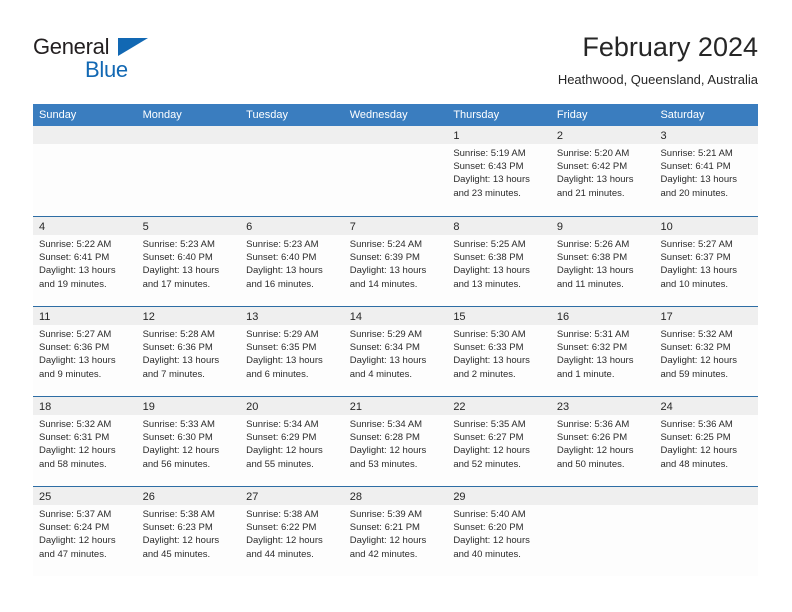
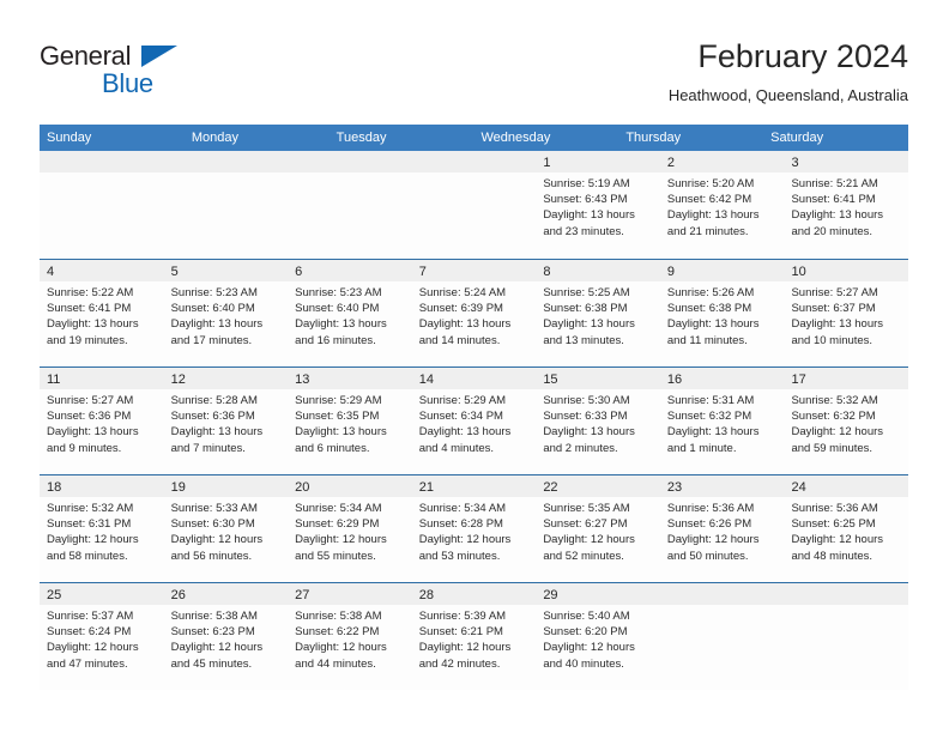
  General
  Blue
  February 2024
  Heathwood, Queensland, Australia
  Sunday
  Monday
  Tuesday
  Wednesday
  Thursday
- Friday
  Saturday
  1
  Sunrise: 5:19 AM
  Sunset: 6:43 PM
  Daylight: 13 hours
  and 23 minutes.
  2
  Sunrise: 5:20 AM
  Sunset: 6:42 PM
  Daylight: 13 hours
  and 21 minutes.
  3
  Sunrise: 5:21 AM
  Sunset: 6:41 PM
  Daylight: 13 hours
  and 20 minutes.
  4
  Sunrise: 5:22 AM
  Sunset: 6:41 PM
  Daylight: 13 hours
  and 19 minutes.
  5
  Sunrise: 5:23 AM
  Sunset: 6:40 PM
  Daylight: 13 hours
  and 17 minutes.
  6
  Sunrise: 5:23 AM
  Sunset: 6:40 PM
  Daylight: 13 hours
  and 16 minutes.
  7
  Sunrise: 5:24 AM
  Sunset: 6:39 PM
  Daylight: 13 hours
  and 14 minutes.
  8
  Sunrise: 5:25 AM
  Sunset: 6:38 PM
  Daylight: 13 hours
  and 13 minutes.
  9
  Sunrise: 5:26 AM
  Sunset: 6:38 PM
  Daylight: 13 hours
  and 11 minutes.
  10
  Sunrise: 5:27 AM
  Sunset: 6:37 PM
  Daylight: 13 hours
  and 10 minutes.
  11
  Sunrise: 5:27 AM
  Sunset: 6:36 PM
  Daylight: 13 hours
  and 9 minutes.
  12
  Sunrise: 5:28 AM
  Sunset: 6:36 PM
  Daylight: 13 hours
  and 7 minutes.
  13
  Sunrise: 5:29 AM
  Sunset: 6:35 PM
  Daylight: 13 hours
  and 6 minutes.
  14
  Sunrise: 5:29 AM
  Sunset: 6:34 PM
  Daylight: 13 hours
  and 4 minutes.
  15
  Sunrise: 5:30 AM
  Sunset: 6:33 PM
  Daylight: 13 hours
  and 2 minutes.
  16
  Sunrise: 5:31 AM
  Sunset: 6:32 PM
  Daylight: 13 hours
  and 1 minute.
  17
  Sunrise: 5:32 AM
  Sunset: 6:32 PM
  Daylight: 12 hours
  and 59 minutes.
  18
  Sunrise: 5:32 AM
  Sunset: 6:31 PM
  Daylight: 12 hours
  and 58 minutes.
  19
  Sunrise: 5:33 AM
  Sunset: 6:30 PM
  Daylight: 12 hours
  and 56 minutes.
  20
  Sunrise: 5:34 AM
  Sunset: 6:29 PM
  Daylight: 12 hours
  and 55 minutes.
  21
  Sunrise: 5:34 AM
  Sunset: 6:28 PM
  Daylight: 12 hours
  and 53 minutes.
  22
  Sunrise: 5:35 AM
  Sunset: 6:27 PM
  Daylight: 12 hours
  and 52 minutes.
  23
  Sunrise: 5:36 AM
  Sunset: 6:26 PM
  Daylight: 12 hours
  and 50 minutes.
  24
  Sunrise: 5:36 AM
  Sunset: 6:25 PM
  Daylight: 12 hours
  and 48 minutes.
  25
  Sunrise: 5:37 AM
  Sunset: 6:24 PM
  Daylight: 12 hours
  and 47 minutes.
  26
  Sunrise: 5:38 AM
  Sunset: 6:23 PM
  Daylight: 12 hours
  and 45 minutes.
  27
  Sunrise: 5:38 AM
  Sunset: 6:22 PM
  Daylight: 12 hours
  and 44 minutes.
  28
  Sunrise: 5:39 AM
  Sunset: 6:21 PM
  Daylight: 12 hours
  and 42 minutes.
  29
  Sunrise: 5:40 AM
  Sunset: 6:20 PM
  Daylight: 12 hours
  and 40 minutes.
